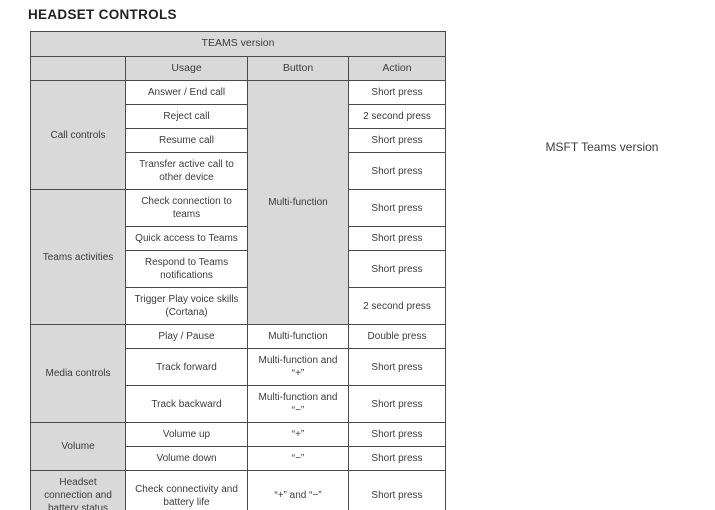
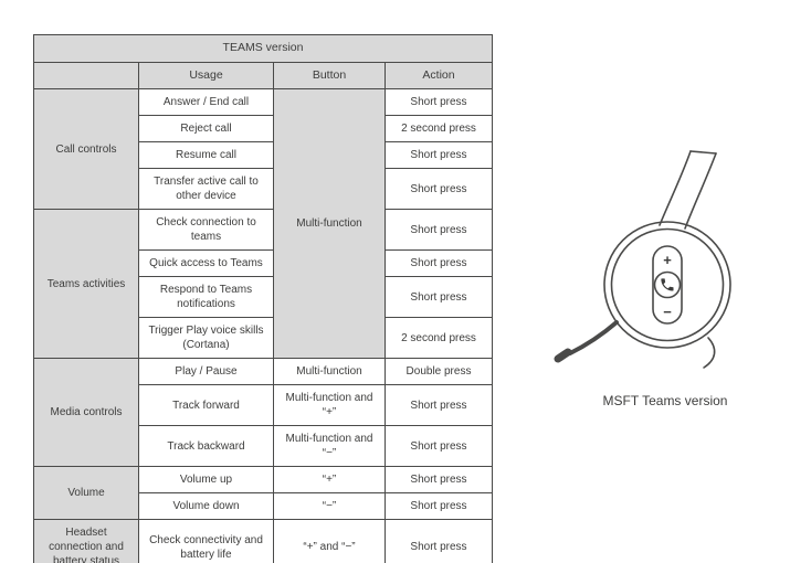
- HEADSET CONTROLS
  TEAMS version
  	Usage	Button	Action
  Call controls	Answer / End call	Multi-function	Short press
  Reject call	2 second press
  Resume call	Short press
  Transfer active call to other device	Short press
  Teams activities	Check connection to teams	Short press
  Quick access to Teams	Short press
  Respond to Teams notifications	Short press
  Trigger Play voice skills (Cortana)	2 second press
  Media controls	Play / Pause	Multi-function	Double press
  Track forward	Multi-function and “+”	Short press
  Track backward	Multi-function and “−”	Short press
  Volume	Volume up	“+”	Short press
  Volume down	“−”	Short press
  Headset connection and battery status	Check connectivity and battery life	“+” and “−”	Short press
+ +
+ −
  MSFT Teams version
